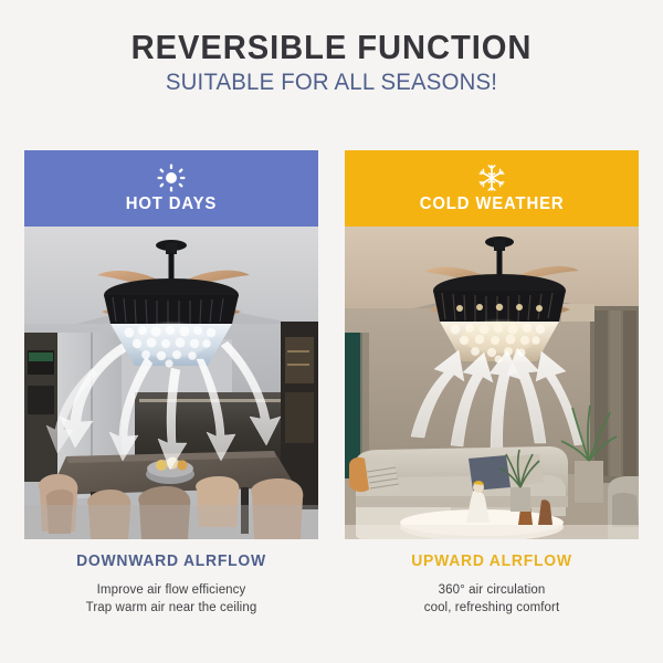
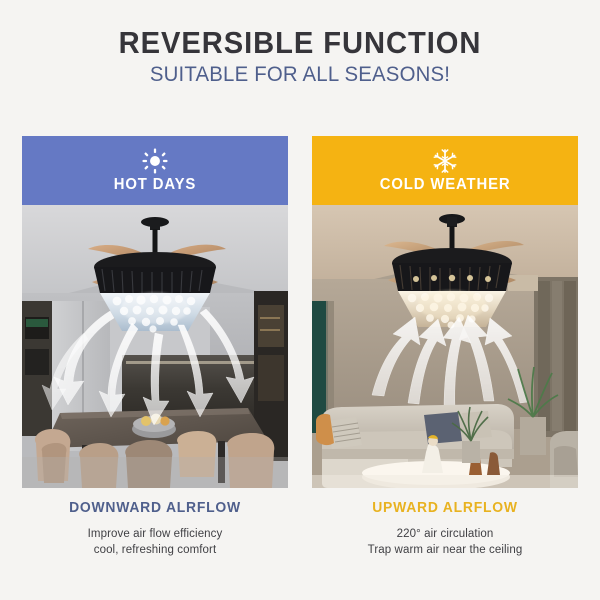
  REVERSIBLE FUNCTION
  SUITABLE FOR ALL SEASONS!
  HOT DAYS
  COLD WEATHER
  DOWNWARD ALRFLOW
  Improve air flow efficiency
- Trap warm air near the ceiling
+ cool, refreshing comfort
  UPWARD ALRFLOW
- 360° air circulation
+ 220° air circulation
- cool, refreshing comfort
+ Trap warm air near the ceiling
